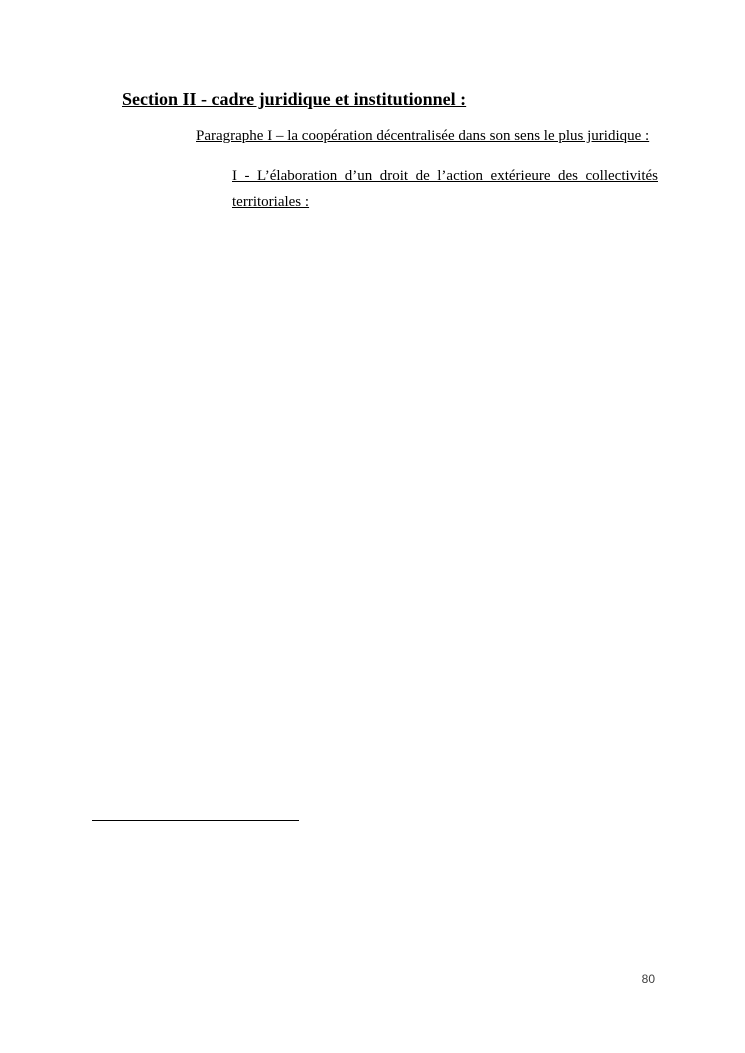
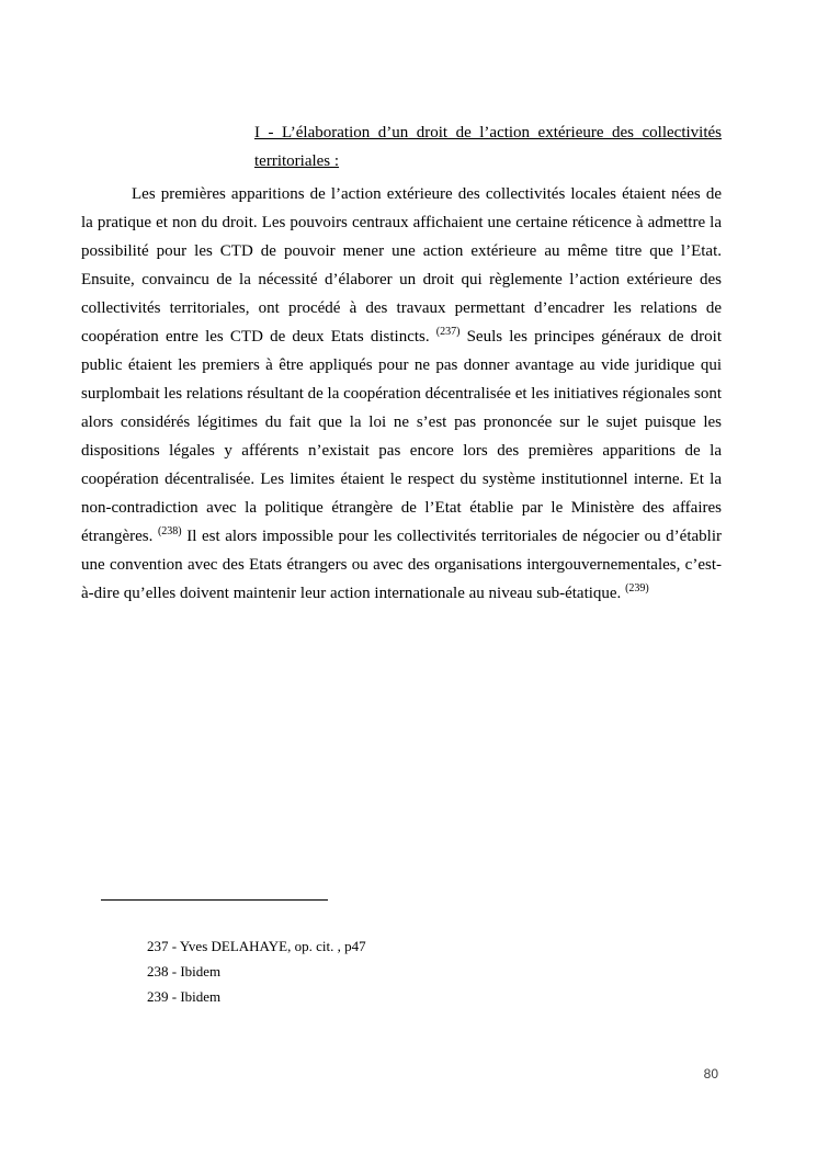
- Section II - cadre juridique et institutionnel :
- Paragraphe I – la coopération décentralisée dans son sens le plus juridique :
  I - L’élaboration d’un droit de l’action extérieure des collectivités territoriales :
+ Les premières apparitions de l’action extérieure des collectivités locales étaient nées de la pratique et non du droit. Les pouvoirs centraux affichaient une certaine réticence à admettre la possibilité pour les CTD de pouvoir mener une action extérieure au même titre que l’Etat. Ensuite, convaincu de la nécessité d’élaborer un droit qui règlemente l’action extérieure des collectivités territoriales, ont procédé à des travaux permettant d’encadrer les relations de coopération entre les CTD de deux Etats distincts. (237) Seuls les principes généraux de droit public étaient les premiers à être appliqués pour ne pas donner avantage au vide juridique qui surplombait les relations résultant de la coopération décentralisée et les initiatives régionales sont alors considérés légitimes du fait que la loi ne s’est pas prononcée sur le sujet puisque les dispositions légales y afférents n’existait pas encore lors des premières apparitions de la coopération décentralisée. Les limites étaient le respect du système institutionnel interne. Et la non-contradiction avec la politique étrangère de l’Etat établie par le Ministère des affaires étrangères. (238) Il est alors impossible pour les collectivités territoriales de négocier ou d’établir une convention avec des Etats étrangers ou avec des organisations intergouvernementales, c’est-à-dire qu’elles doivent maintenir leur action internationale au niveau sub-étatique. (239)
+ 237 - Yves DELAHAYE, op. cit. , p47
+ 238 - Ibidem
+ 239 - Ibidem
  80
